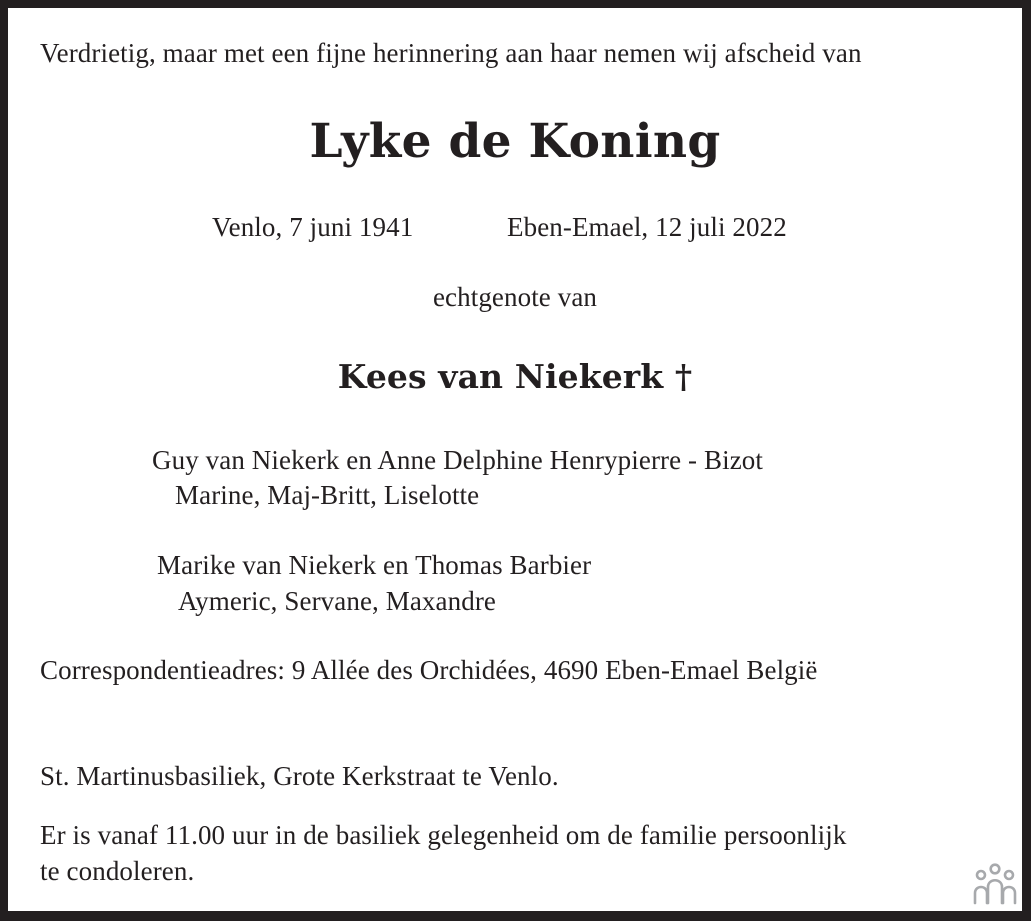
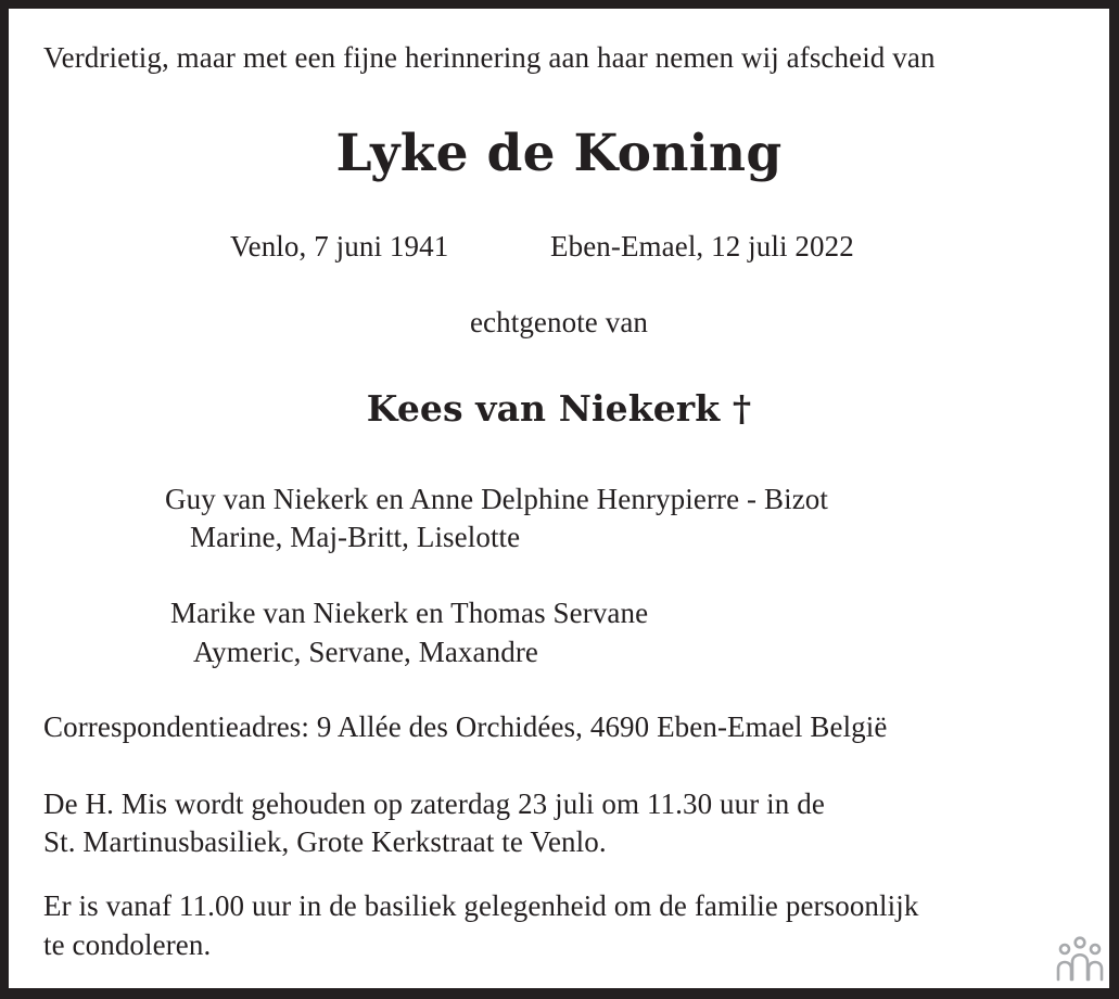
  Verdrietig, maar met een fijne herinnering aan haar nemen wij afscheid van
  Lyke de Koning
  Venlo, 7 juni 1941
  Eben-Emael, 12 juli 2022
  echtgenote van
  Kees van Niekerk †
  Guy van Niekerk en Anne Delphine Henrypierre - Bizot
  Marine, Maj-Britt, Liselotte
- Marike van Niekerk en Thomas Barbier
+ Marike van Niekerk en Thomas Servane
  Aymeric, Servane, Maxandre
  Correspondentieadres: 9 Allée des Orchidées, 4690 Eben-Emael België
+ De H. Mis wordt gehouden op zaterdag 23 juli om 11.30 uur in de
  St. Martinusbasiliek, Grote Kerkstraat te Venlo.
  Er is vanaf 11.00 uur in de basiliek gelegenheid om de familie persoonlijk
  te condoleren.
